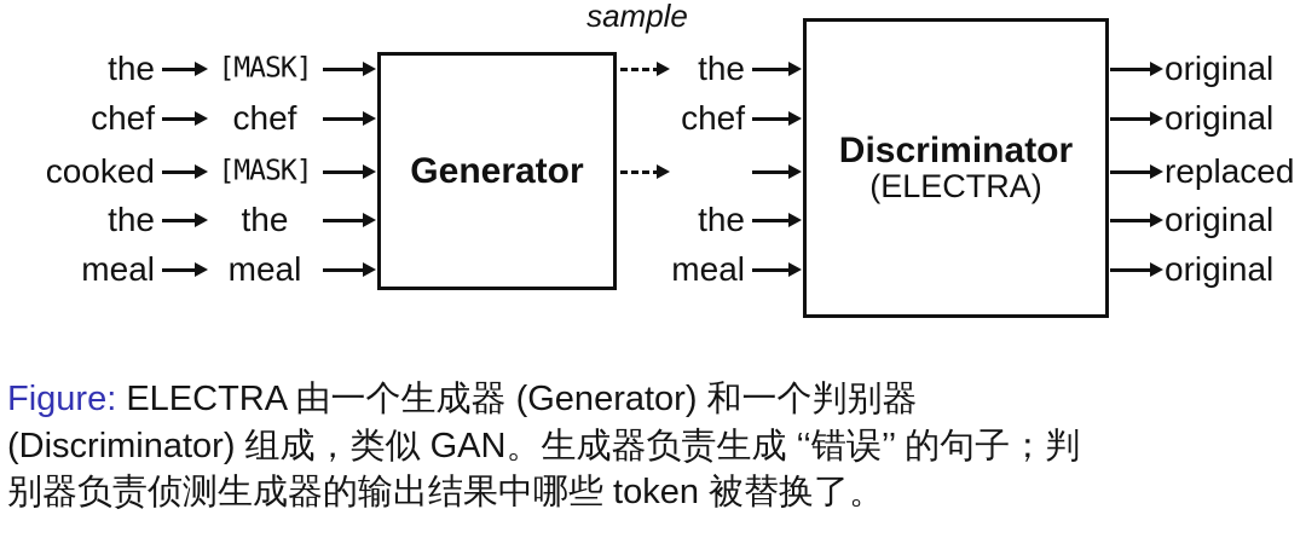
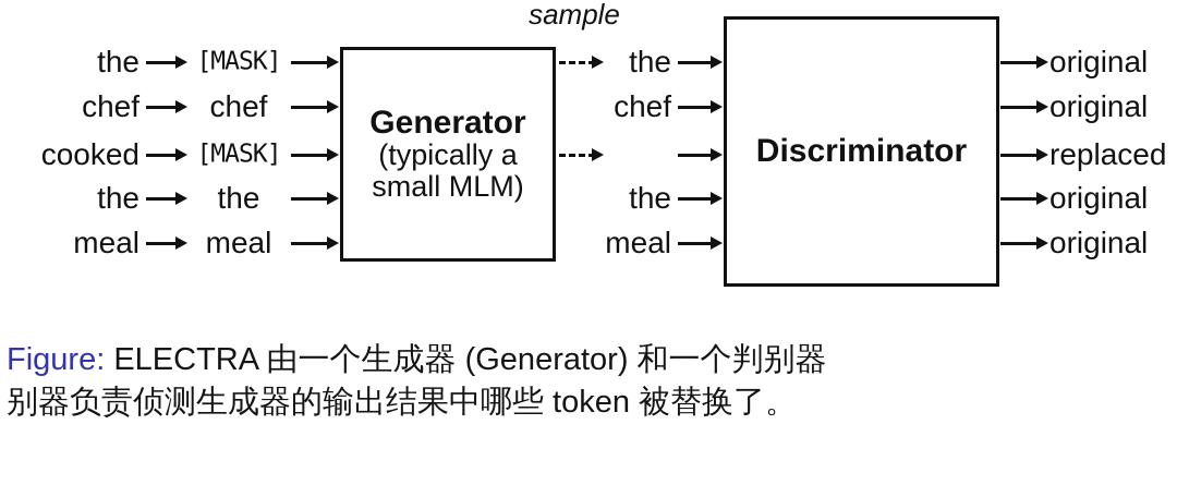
  sample
  the
  [MASK]
  the
  original
  chef
  chef
  chef
  original
  cooked
  [MASK]
  replaced
  the
  the
  the
  original
  meal
  meal
  meal
  original
  Generator
+ (typically a
+ small MLM)
  Discriminator
- (ELECTRA)
  Figure: ELECTRA 由一个生成器 (Generator) 和一个判别器
- (Discriminator) 组成，类似 GAN。生成器负责生成 ‘‘错误’’ 的句子；判
  别器负责侦测生成器的输出结果中哪些 token 被替换了。
